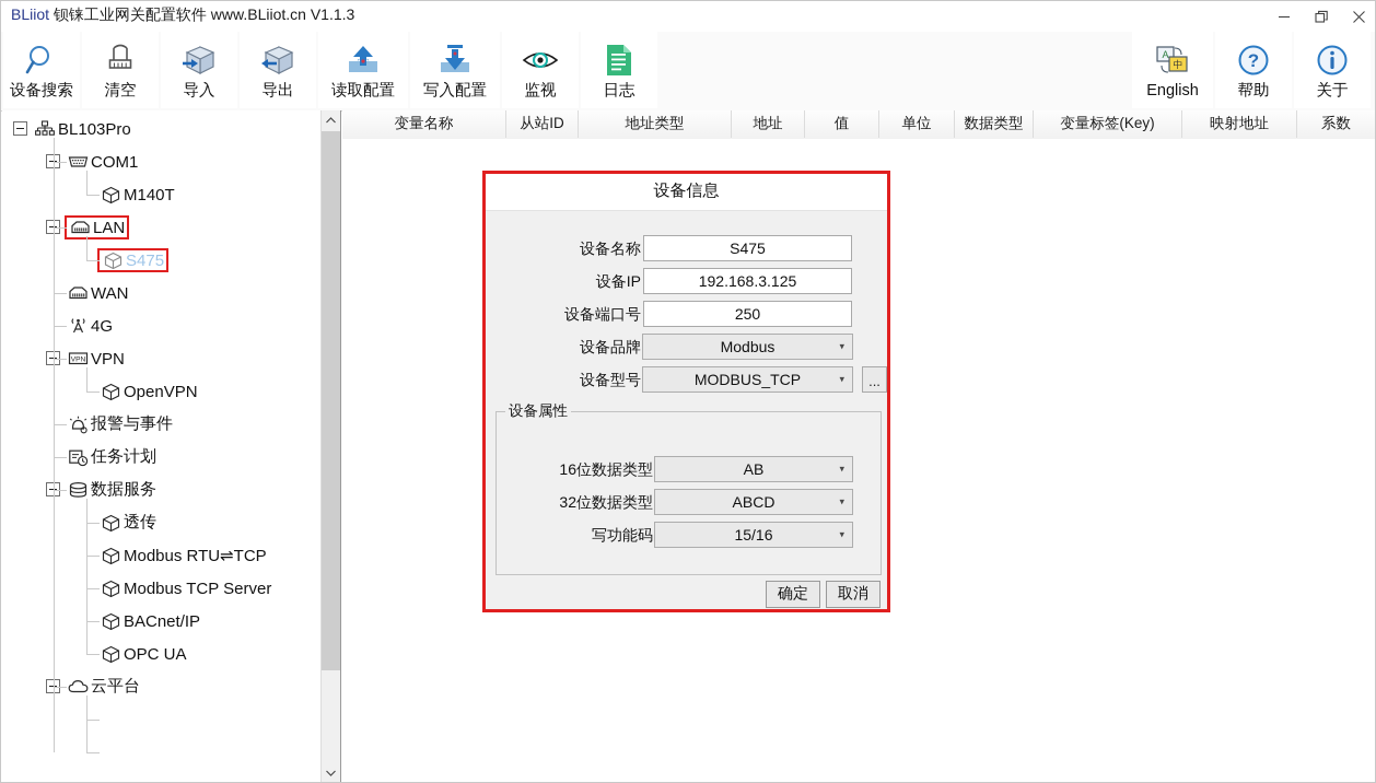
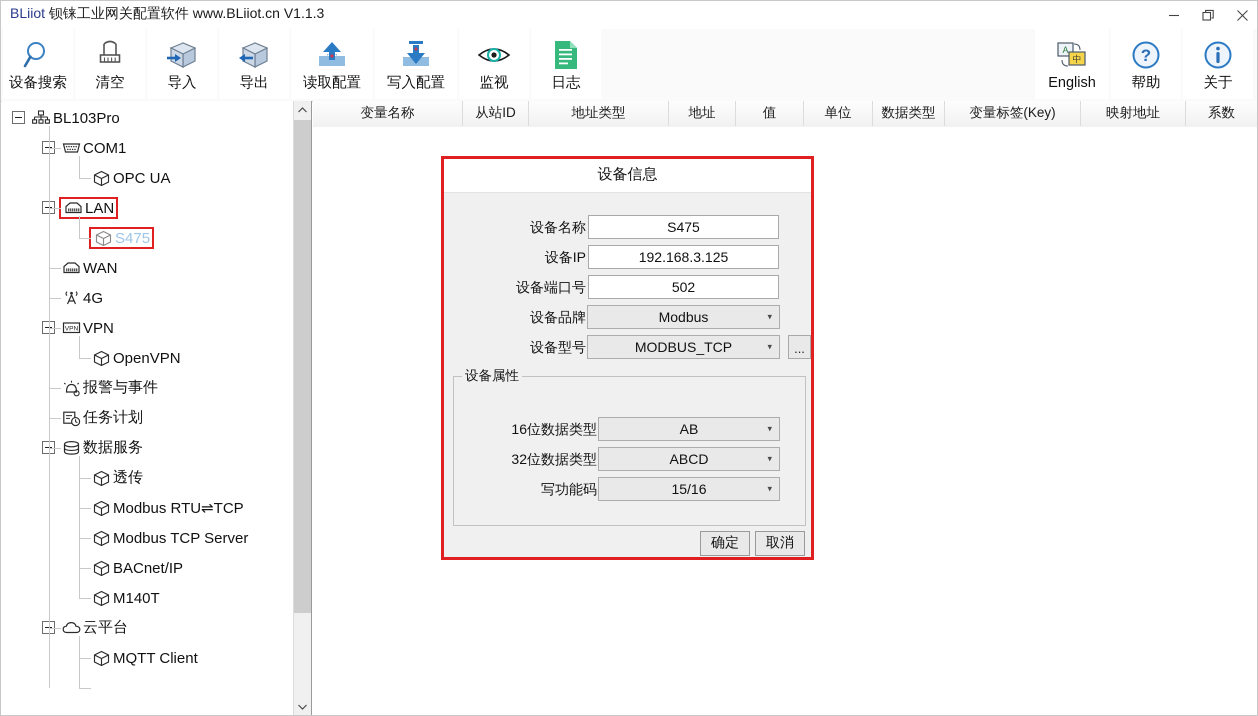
  BLiiot 钡铼工业网关配置软件 www.BLiiot.cn V1.1.3
  设备搜索
  清空
  导入
  导出
  读取配置
  写入配置
  监视
  日志
  A
  中
  English
  ?
  帮助
  关于
  BL103Pro
  COM1
- M140T
+ OPC UA
  LAN
  S475
  WAN
  4G
  VPN
  OpenVPN
  报警与事件
  任务计划
  数据服务
  透传
  Modbus RTU⇌TCP
  Modbus TCP Server
  BACnet/IP
- OPC UA
+ M140T
  云平台
+ MQTT Client
  变量名称
  从站ID
  地址类型
  地址
  值
  单位
  数据类型
  变量标签(Key)
  映射地址
  系数
  设备信息
  设备名称
  S475
  设备IP
  192.168.3.125
  设备端口号
- 250
+ 502
  设备品牌
  Modbus
  ▾
  设备型号
  MODBUS_TCP
  ▾
  ...
  设备属性
  16位数据类型
  AB
  ▾
  32位数据类型
  ABCD
  ▾
  写功能码
  15/16
  ▾
  确定
  取消
